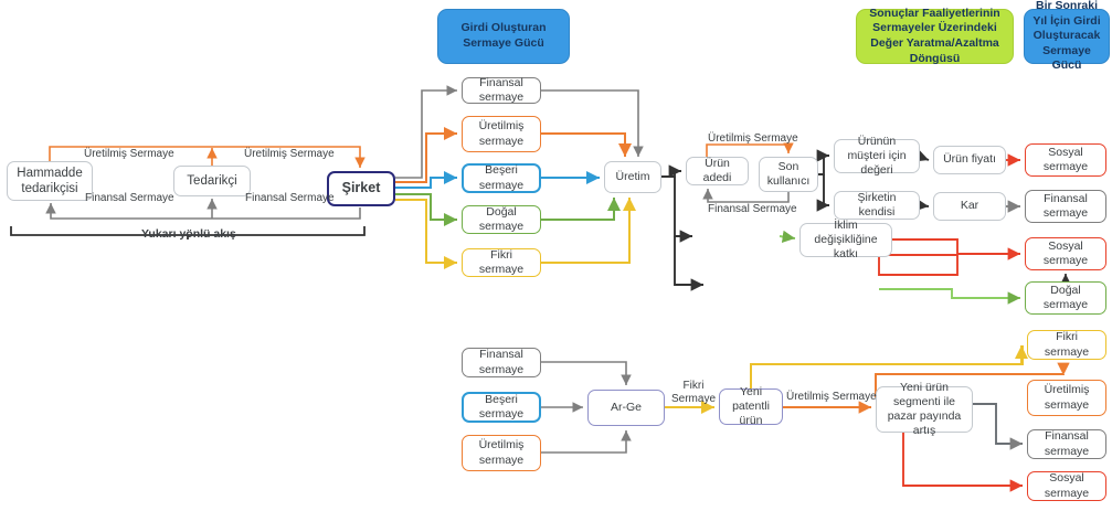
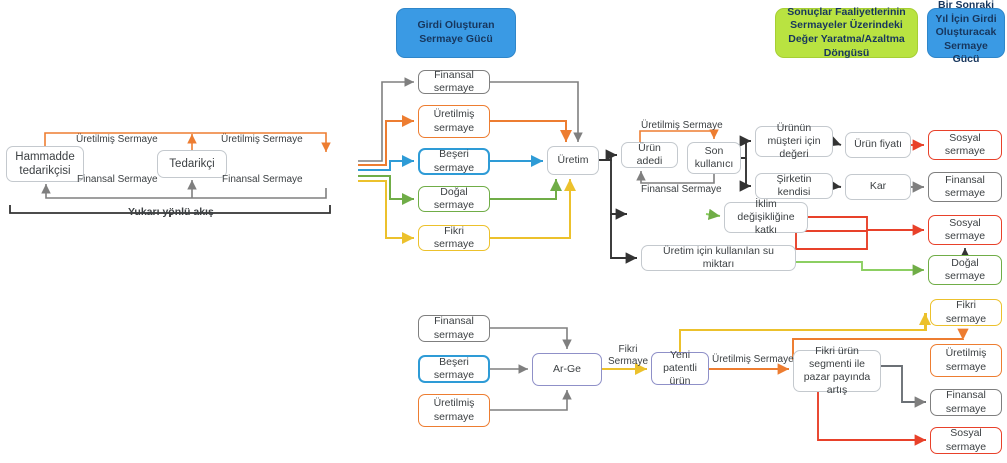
  Girdi Oluşturan Sermaye Gücü
  Sonuçlar Faaliyetlerinin Sermayeler Üzerindeki Değer Yaratma/Azaltma Döngüsü
  Bir Sonraki Yıl İçin Girdi Oluşturacak Sermaye Gücü
  Hammadde tedarikçisi
  Tedarikçi
- Şirket
  Üretilmiş Sermaye
  Üretilmiş Sermaye
  Finansal Sermaye
  Finansal Sermaye
  Yukarı yönlü akış
  Finansal sermaye
  Üretilmiş sermaye
  Beşeri sermaye
  Doğal sermaye
  Fikri sermaye
  Üretim
  Ürün adedi
  Son kullanıcı
+ Üretim için kullanılan su miktarı
  Üretilmiş Sermaye
  Finansal Sermaye
  Ürünün müşteri için değeri
  Şirketin kendisi
  İklim değişikliğine katkı
  Ürün fiyatı
  Kar
  Sosyal sermaye
  Finansal sermaye
  Sosyal sermaye
  Doğal sermaye
  Finansal sermaye
  Beşeri sermaye
  Üretilmiş sermaye
  Ar-Ge
  Yeni patentli ürün
- Yeni ürün segmenti ile pazar payında artış
+ Fikri ürün segmenti ile pazar payında artış
  Fikri Sermaye
  Üretilmiş Sermaye
  Fikri sermaye
  Üretilmiş sermaye
  Finansal sermaye
  Sosyal sermaye
